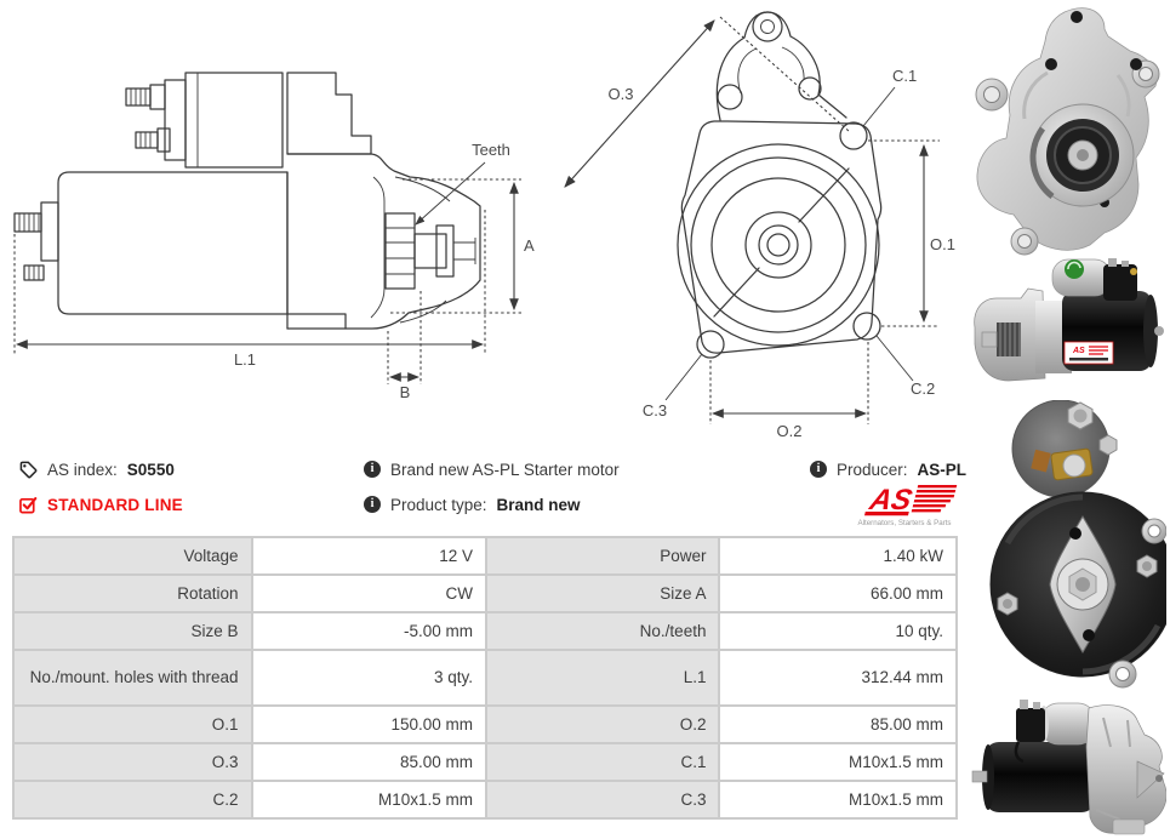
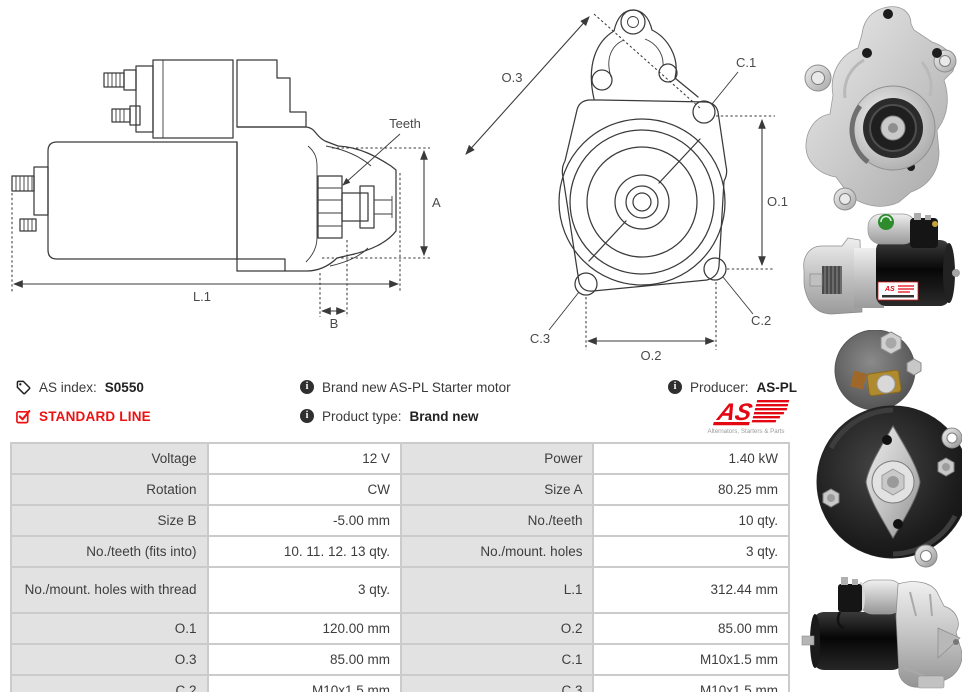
  A
  L.1
  B
  Teeth
  O.3
  C.1
  O.1
  C.2
  C.3
  O.2
  AS index:
  S0550
  STANDARD LINE
  i
  Brand new AS-PL Starter motor
  i
  Product type:
  Brand new
  i
  Producer:
  AS-PL
  Voltage	12 V	Power	1.40 kW
- Rotation	CW	Size A	66.00 mm
+ Rotation	CW	Size A	80.25 mm
  Size B	-5.00 mm	No./teeth	10 qty.
+ No./teeth (fits into)	10. 11. 12. 13 qty.	No./mount. holes	3 qty.
  No./mount. holes with thread	3 qty.	L.1	312.44 mm
- O.1	150.00 mm	O.2	85.00 mm
+ O.1	120.00 mm	O.2	85.00 mm
  O.3	85.00 mm	C.1	M10x1.5 mm
  C.2	M10x1.5 mm	C.3	M10x1.5 mm
